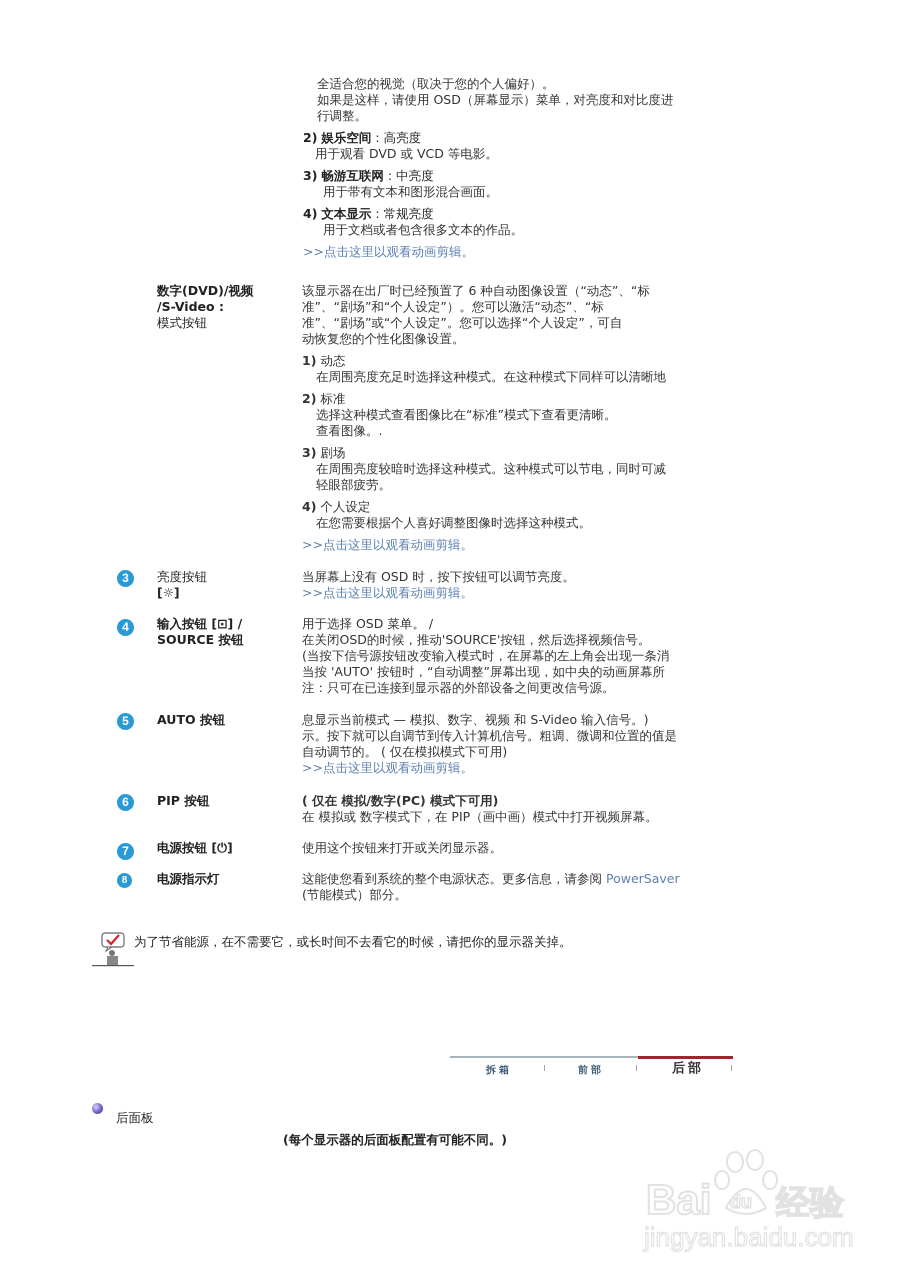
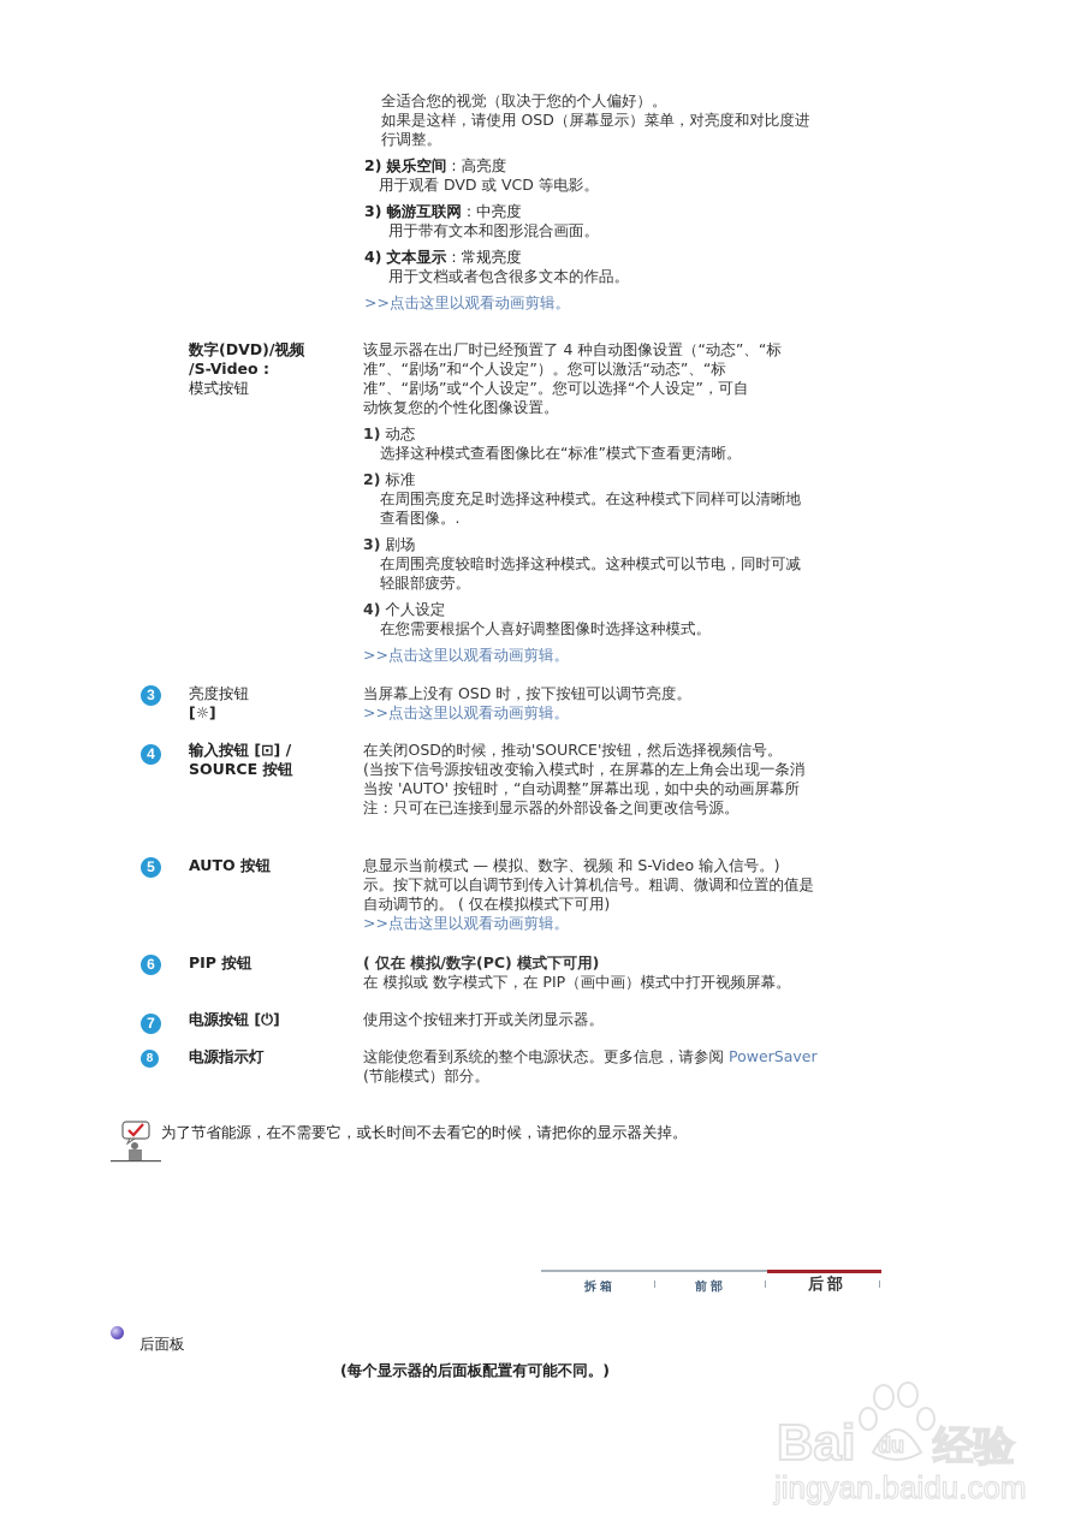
  全适合您的视觉（取决于您的个人偏好）。
  如果是这样，请使用 OSD（屏幕显示）菜单，对亮度和对比度进
  行调整。
  2) 娱乐空间 : 高亮度
  用于观看 DVD 或 VCD 等电影。
  3) 畅游互联网 : 中亮度
  用于带有文本和图形混合画面。
  4) 文本显示 : 常规亮度
  用于文档或者包含很多文本的作品。
  >>点击这里以观看动画剪辑。
  数字(DVD)/视频
  /S-Video :
  模式按钮
- 该显示器在出厂时已经预置了 6 种自动图像设置（“动态”、“标
+ 该显示器在出厂时已经预置了 4 种自动图像设置（“动态”、“标
  准”、“剧场”和“个人设定”）。您可以激活“动态”、“标
  准”、“剧场”或“个人设定”。您可以选择“个人设定”，可自
  动恢复您的个性化图像设置。
  1) 动态
- 在周围亮度充足时选择这种模式。在这种模式下同样可以清晰地
+ 选择这种模式查看图像比在“标准”模式下查看更清晰。
  2) 标准
- 选择这种模式查看图像比在“标准”模式下查看更清晰。
+ 在周围亮度充足时选择这种模式。在这种模式下同样可以清晰地
  查看图像。.
  3) 剧场
  在周围亮度较暗时选择这种模式。这种模式可以节电，同时可减
  轻眼部疲劳。
  4) 个人设定
  在您需要根据个人喜好调整图像时选择这种模式。
  >>点击这里以观看动画剪辑。
  3
  亮度按钮
  [☼]
  当屏幕上没有 OSD 时，按下按钮可以调节亮度。
  >>点击这里以观看动画剪辑。
  4
  输入按钮 [⊡] /
  SOURCE 按钮
- 用于选择 OSD 菜单。 /
  在关闭OSD的时候，推动'SOURCE'按钮，然后选择视频信号。
  (当按下信号源按钮改变输入模式时，在屏幕的左上角会出现一条消
  当按 'AUTO' 按钮时，“自动调整”屏幕出现，如中央的动画屏幕所
  注：只可在已连接到显示器的外部设备之间更改信号源。
  5
  AUTO 按钮
  息显示当前模式 — 模拟、数字、视频 和 S-Video 输入信号。)
  示。按下就可以自调节到传入计算机信号。粗调、微调和位置的值是
  自动调节的。 ( 仅在模拟模式下可用)
  >>点击这里以观看动画剪辑。
  6
  PIP 按钮
  ( 仅在 模拟/数字(PC) 模式下可用)
  在 模拟或 数字模式下，在 PIP（画中画）模式中打开视频屏幕。
  7
  电源按钮 [⏻]
  使用这个按钮来打开或关闭显示器。
  8
  电源指示灯
  这能使您看到系统的整个电源状态。更多信息，请参阅 PowerSaver
  (节能模式）部分。
  为了节省能源，在不需要它，或长时间不去看它的时候，请把你的显示器关掉。
  拆箱
  前部
  后部
  后面板
  (每个显示器的后面板配置有可能不同。)
  Bai
  du
  经验
  jingyan.baidu.com
